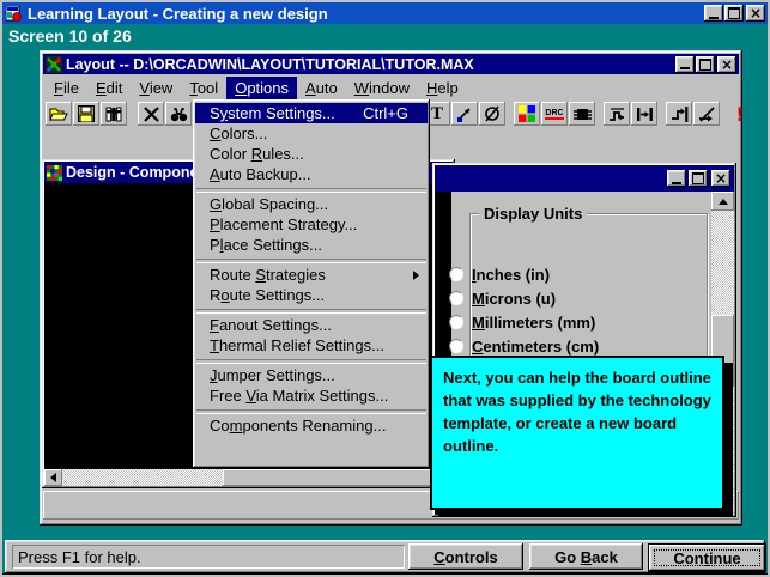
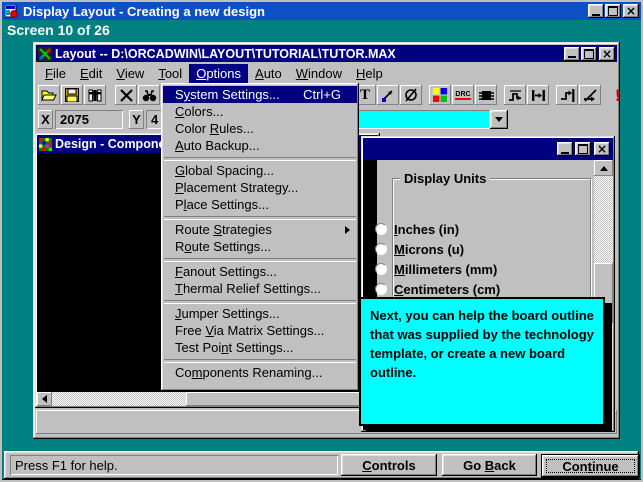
- Learning Layout - Creating a new design
+ Display Layout - Creating a new design
  ×
  Screen 10 of 26
  Layout -- D:\ORCADWIN\LAYOUT\TUTORIAL\TUTOR.MAX
  ×
  File
  Edit
  View
  Tool
  Options
  Auto
  Window
  Help
  T
  !
+ X
+ 2075
+ Y
+ 4
  Design - Compon
  ×
  Display Units
  Inches (in)
  Microns (u)
  Millimeters (mm)
  Centimeters (cm)
  System Settings...
  Ctrl+G
  Colors...
  Color Rules...
  Auto Backup...
  Global Spacing...
  Placement Strategy...
  Place Settings...
  Route Strategies
  Route Settings...
  Fanout Settings...
  Thermal Relief Settings...
  Jumper Settings...
  Free Via Matrix Settings...
+ Test Point Settings...
  Components Renaming...
  Next, you can help the board outline that was supplied by the technology template, or create a new board outline.
  Press F1 for help.
  Controls
  Go Back
  Continue
